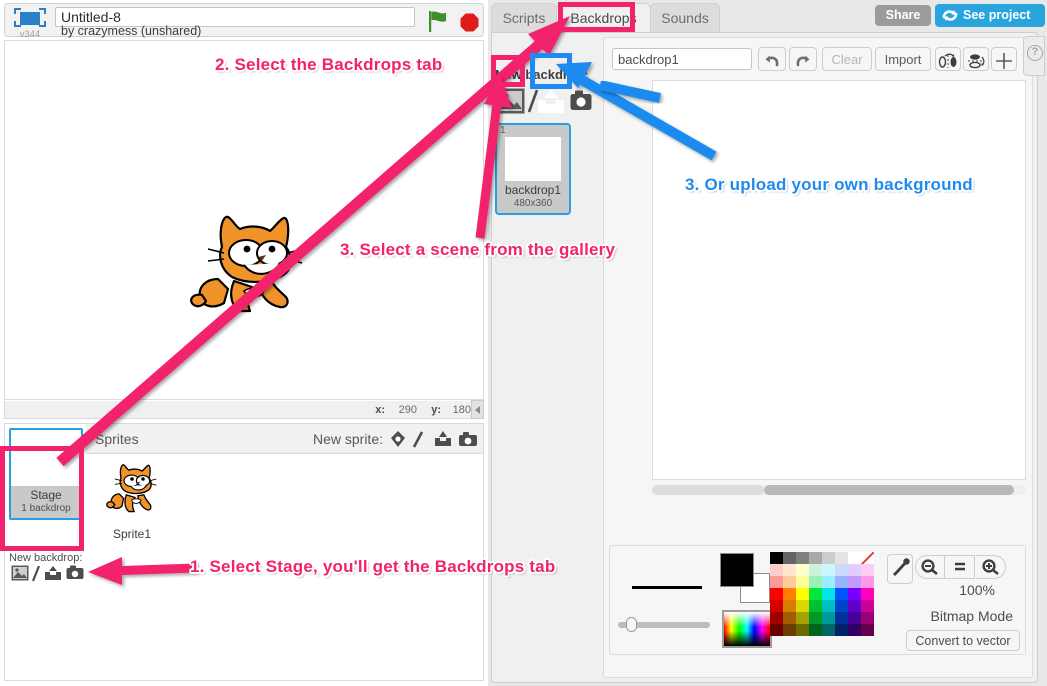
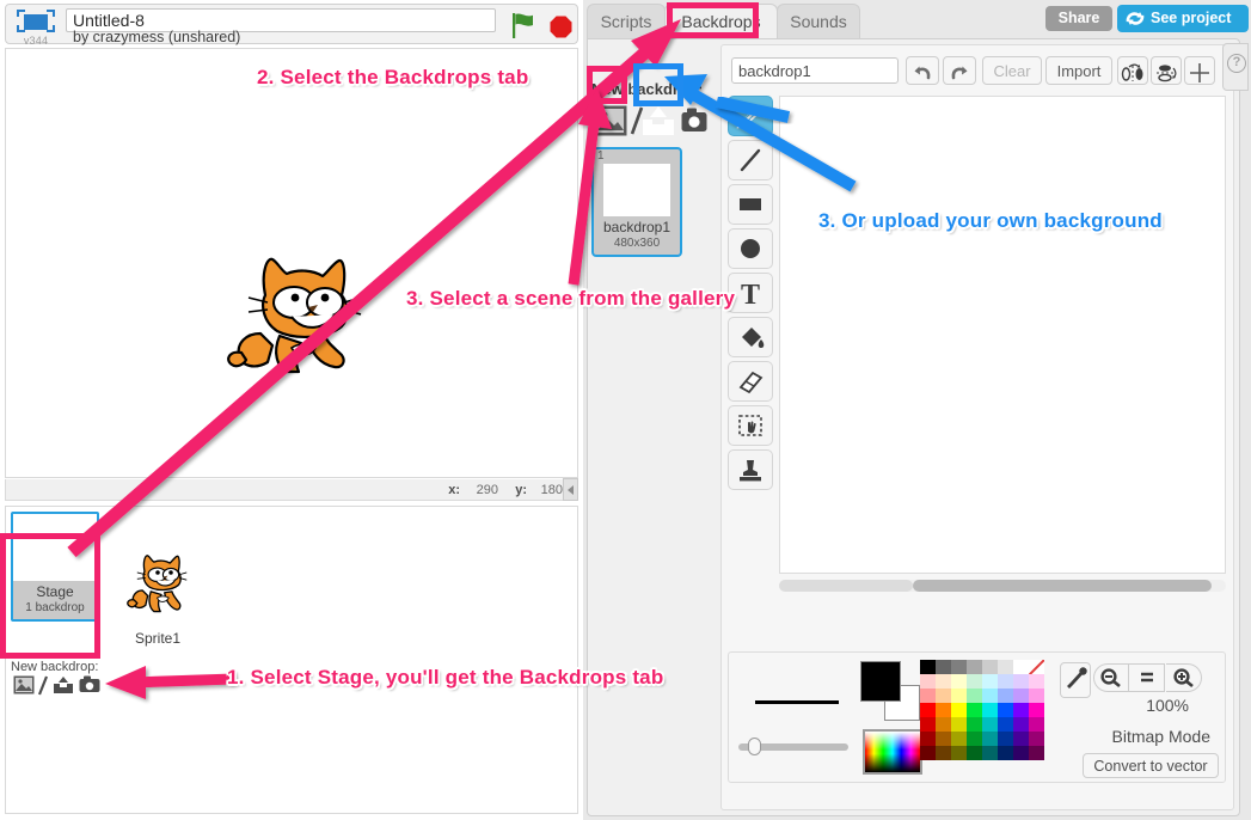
  v344
  Untitled-8
  by crazymess (unshared)
  x:
  290
  y:
  180
- Sprites
- New sprite:
  Stage
  1 backdrop
  New backdrop:
  Sprite1
  Scripts
  Backdrops
  Sounds
  Share
  See project
  1
  backdrop1
  480x360
  backdrop1
  Clear
  Import
+ T
  100%
  Bitmap Mode
  Convert to vector
  ?
  2. Select the Backdrops tab
  3. Select a scene from the gallery
  3. Or upload your own background
  1. Select Stage, you'll get the Backdrops tab
